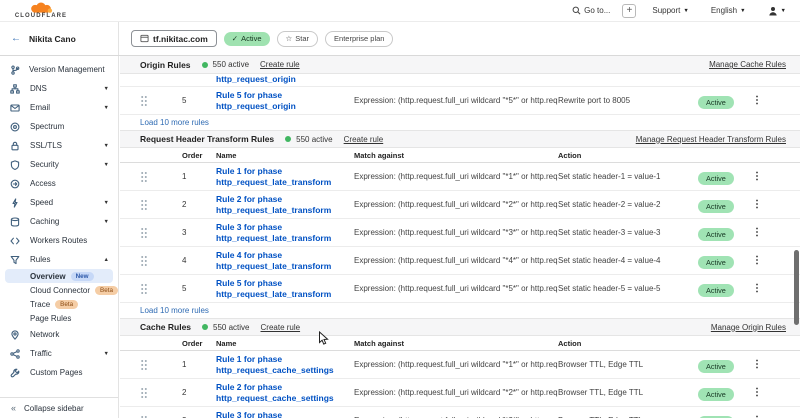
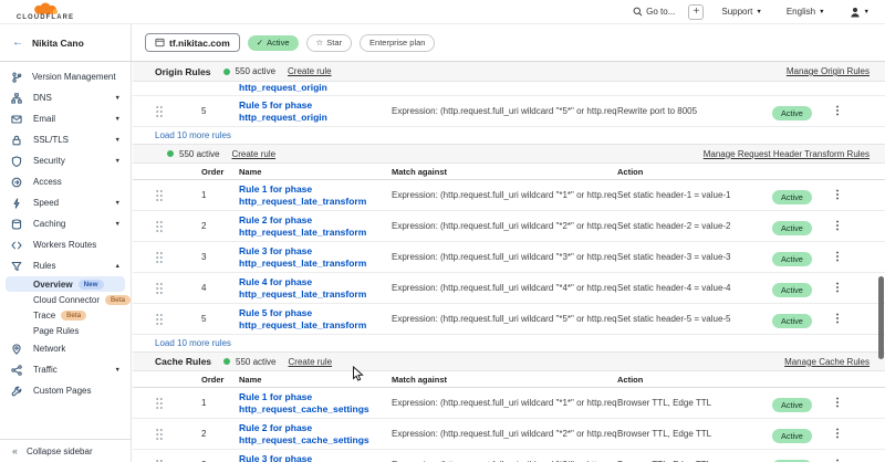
  Go to...
  +
  Support
  English
  ←
  Nikita Cano
  tf.nikitac.com
  ✓
  Active
  ☆
  Star
  Enterprise plan
  Version Management
  DNS
  Email
- Spectrum
  SSL/TLS
  Security
  Access
  Speed
  Caching
  Workers Routes
  Rules
  Overview
  Cloud Connector
  Trace
  Page Rules
  Network
  Traffic
  Custom Pages
  «
  Collapse sidebar
  Origin Rules
  550 active
  Create rule
- Manage Cache Rules
+ Manage Origin Rules
  http_request_origin
  5
  Rule 5 for phase
  http_request_origin
  Expression: (http.request.full_uri wildcard "*5*" or http.req
  Rewrite port to 8005
  Active
  ⋮
  Load 10 more rules
- Request Header Transform Rules
  550 active
  Create rule
  Manage Request Header Transform Rules
  Order
  Name
  Match against
  Action
  1
  Rule 1 for phase
  http_request_late_transform
  Expression: (http.request.full_uri wildcard "*1*" or http.req
  Set static header-1 = value-1
  Active
  ⋮
  2
  Rule 2 for phase
  http_request_late_transform
  Expression: (http.request.full_uri wildcard "*2*" or http.req
  Set static header-2 = value-2
  Active
  ⋮
  3
  Rule 3 for phase
  http_request_late_transform
  Expression: (http.request.full_uri wildcard "*3*" or http.req
  Set static header-3 = value-3
  Active
  ⋮
  4
  Rule 4 for phase
  http_request_late_transform
  Expression: (http.request.full_uri wildcard "*4*" or http.req
  Set static header-4 = value-4
  Active
  ⋮
  5
  Rule 5 for phase
  http_request_late_transform
  Expression: (http.request.full_uri wildcard "*5*" or http.req
  Set static header-5 = value-5
  Active
  ⋮
  Load 10 more rules
  Cache Rules
  550 active
  Create rule
- Manage Origin Rules
+ Manage Cache Rules
  Order
  Name
  Match against
  Action
  1
  Rule 1 for phase
  http_request_cache_settings
  Expression: (http.request.full_uri wildcard "*1*" or http.req
  Browser TTL, Edge TTL
  Active
  ⋮
  2
  Rule 2 for phase
  http_request_cache_settings
  Expression: (http.request.full_uri wildcard "*2*" or http.req
  Browser TTL, Edge TTL
  Active
  ⋮
  Rule 3 for phase
